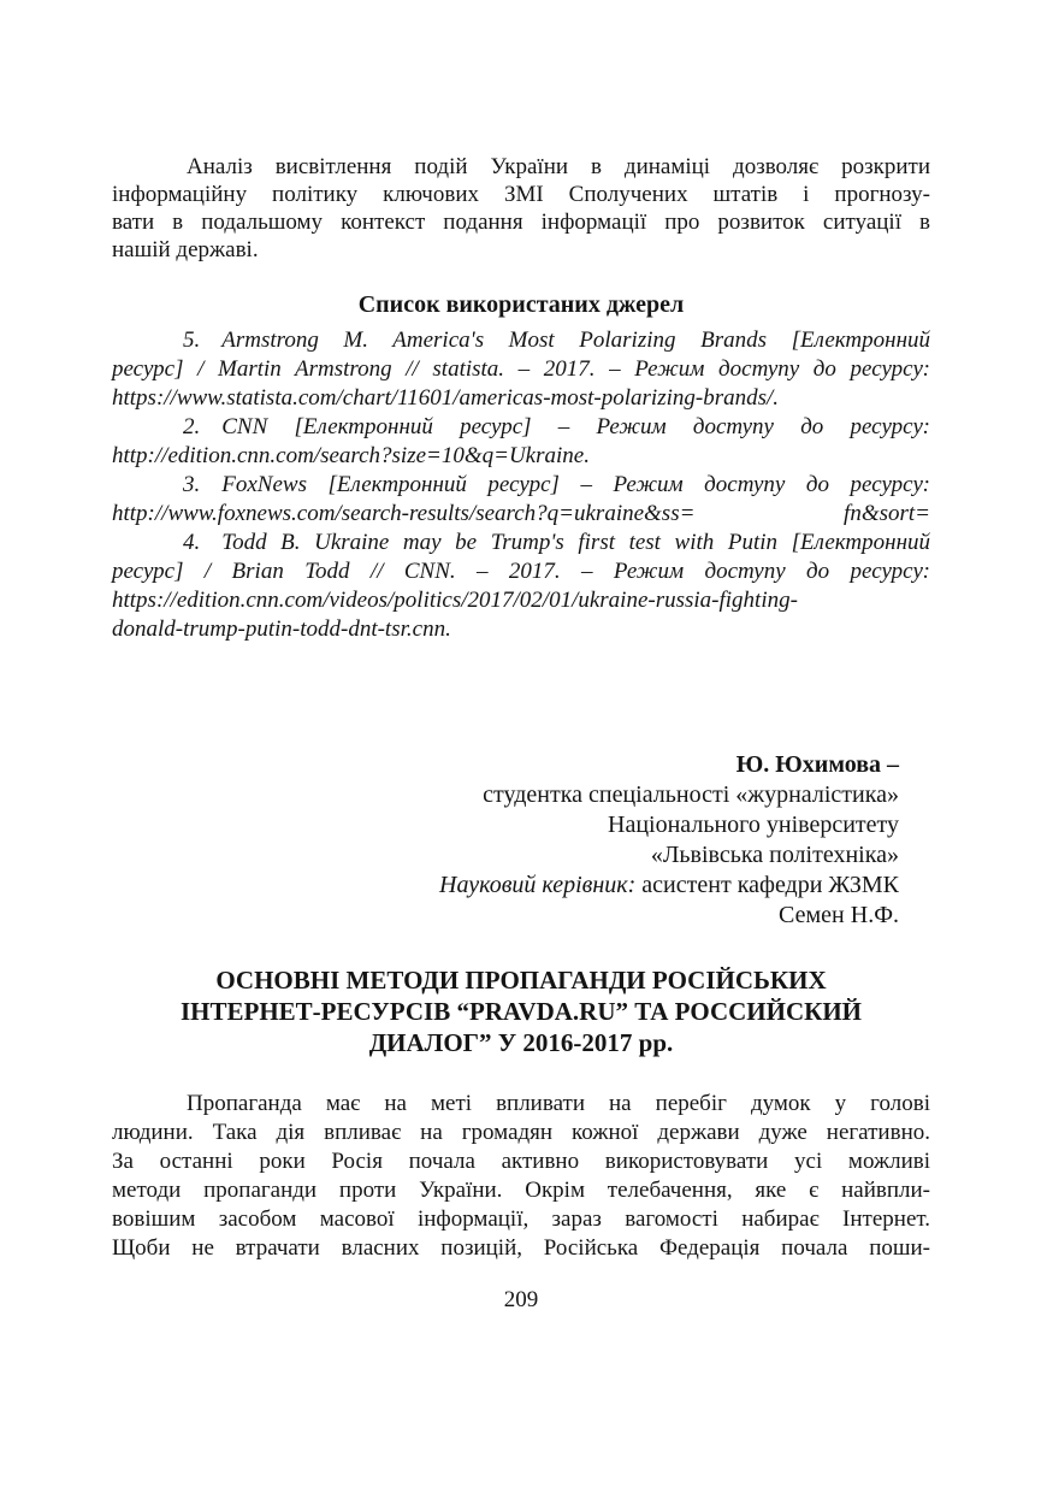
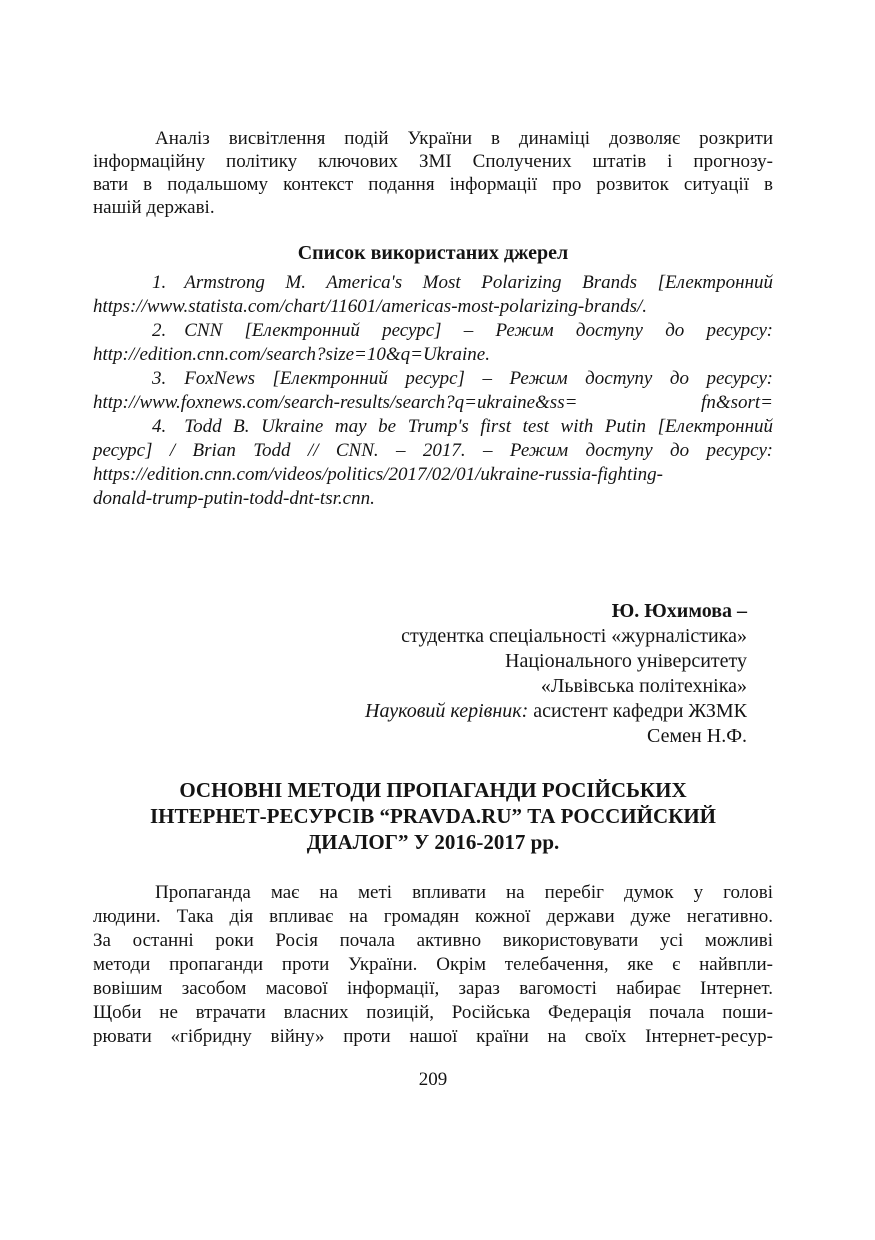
  Аналіз висвітлення подій України в динаміці дозволяє розкрити
  інформаційну політику ключових ЗМІ Сполучених штатів і прогнозу-
  вати в подальшому контекст подання інформації про розвиток ситуації в
  нашій державі.
  Список використаних джерел
- 5. Armstrong M. America's Most Polarizing Brands [Електронний
+ 1. Armstrong M. America's Most Polarizing Brands [Електронний
- ресурс] / Martin Armstrong // statista. – 2017. – Режим доступу до ресурсу:
  https://www.statista.com/chart/11601/americas-most-polarizing-brands/.
  2. CNN [Електронний ресурс] – Режим доступу до ресурсу:
  http://edition.cnn.com/search?size=10&q=Ukraine.
  3. FoxNews [Електронний ресурс] – Режим доступу до ресурсу:
  http://www.foxnews.com/search-results/search?q=ukraine&ss= fn&sort=
  4. Todd B. Ukraine may be Trump's first test with Putin [Електронний
  ресурс] / Brian Todd // CNN. – 2017. – Режим доступу до ресурсу:
  https://edition.cnn.com/videos/politics/2017/02/01/ukraine-russia-fighting-
  donald-trump-putin-todd-dnt-tsr.cnn.
  Ю. Юхимова –
  студентка спеціальності «журналістика»
  Національного університету
  «Львівська політехніка»
  Науковий керівник: асистент кафедри ЖЗМК
  Семен Н.Ф.
  ОСНОВНІ МЕТОДИ ПРОПАГАНДИ РОСІЙСЬКИХ
  ІНТЕРНЕТ-РЕСУРСІВ “PRAVDA.RU” ТА РОССИЙСКИЙ
  ДИАЛОГ” У 2016-2017 рр.
  Пропаганда має на меті впливати на перебіг думок у голові
  людини. Така дія впливає на громадян кожної держави дуже негативно.
  За останні роки Росія почала активно використовувати усі можливі
  методи пропаганди проти України. Окрім телебачення, яке є найвпли-
  вовішим засобом масової інформації, зараз вагомості набирає Інтернет.
  Щоби не втрачати власних позицій, Російська Федерація почала поши-
+ рювати «гібридну війну» проти нашої країни на своїх Інтернет-ресур-
  209
